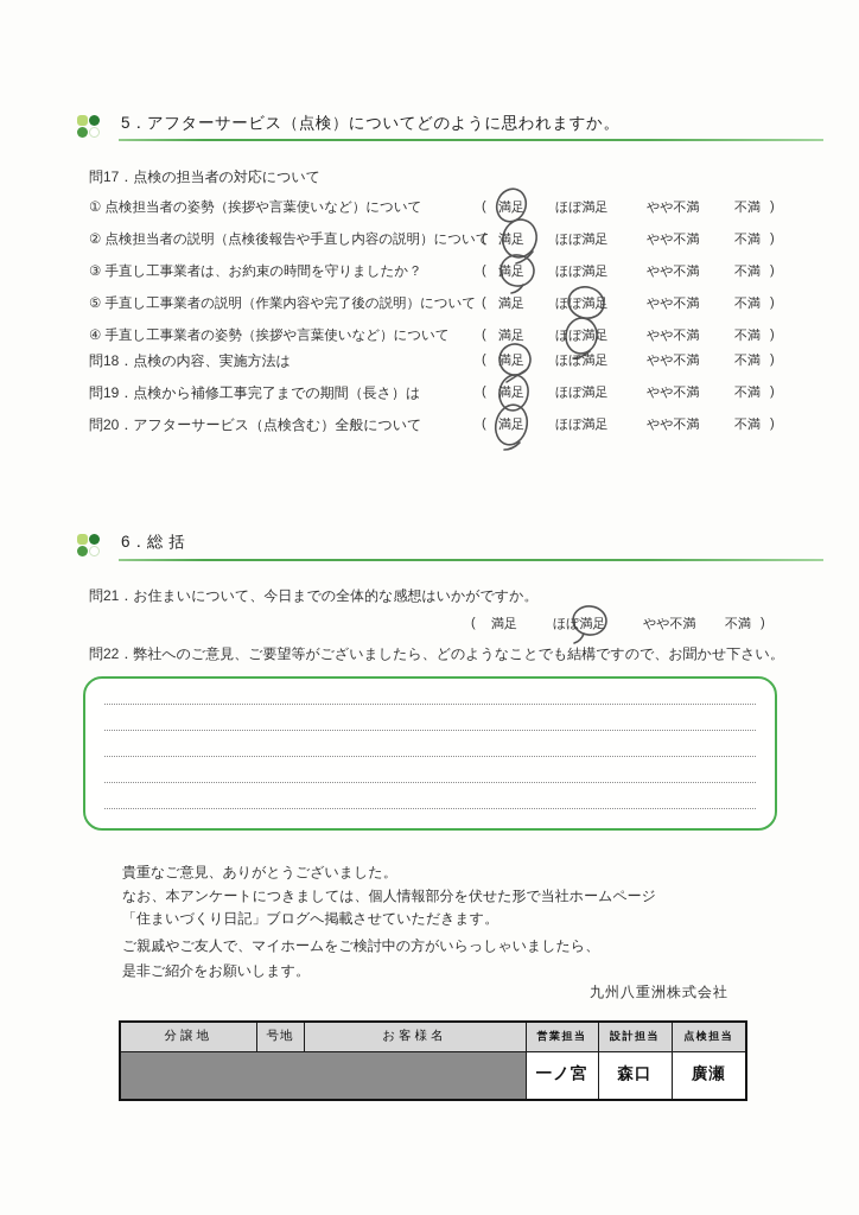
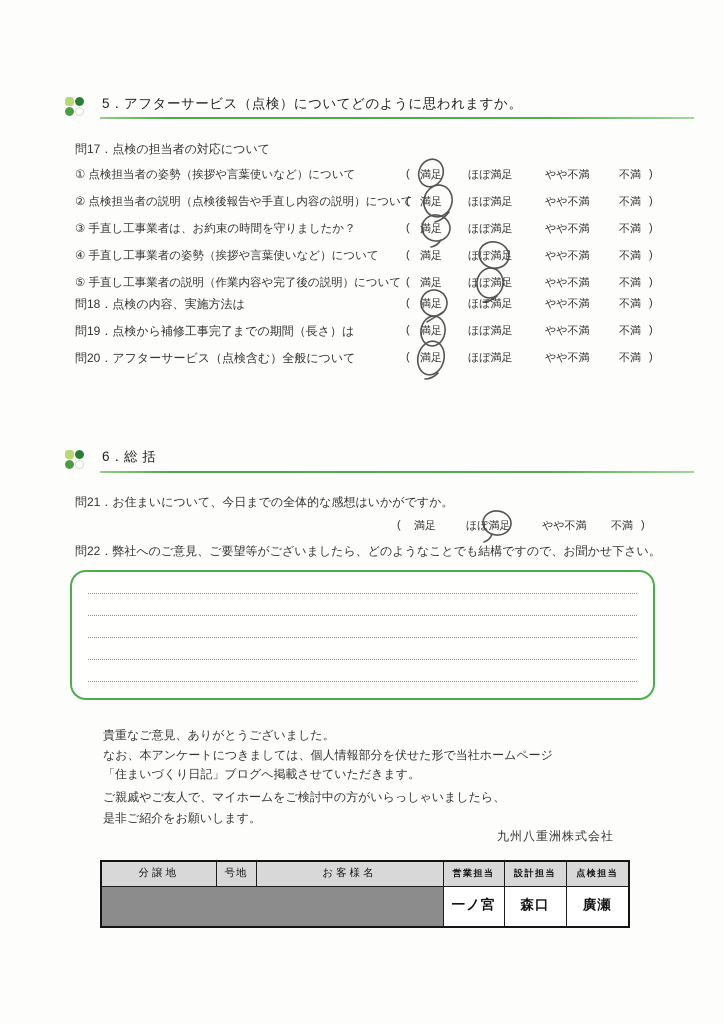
  5．アフターサービス（点検）についてどのように思われますか。
  問17．点検の担当者の対応について
  ① 点検担当者の姿勢（挨拶や言葉使いなど）について
  (
  満足
  ほぼ満足
  やや不満
  不満
  )
  ② 点検担当者の説明（点検後報告や手直し内容の説明）について
  (
  満足
  ほぼ満足
  やや不満
  不満
  )
  ③ 手直し工事業者は、お約束の時間を守りましたか？
  (
  満足
  ほぼ満足
  やや不満
  不満
  )
- ⑤ 手直し工事業者の説明（作業内容や完了後の説明）について
+ ④ 手直し工事業者の姿勢（挨拶や言葉使いなど）について
  (
  満足
  ほぼ満足
  やや不満
  不満
  )
- ④ 手直し工事業者の姿勢（挨拶や言葉使いなど）について
+ ⑤ 手直し工事業者の説明（作業内容や完了後の説明）について
  (
  満足
  ほぼ満足
  やや不満
  不満
  )
  問18．点検の内容、実施方法は
  (
  満足
  ほぼ満足
  やや不満
  不満
  )
  問19．点検から補修工事完了までの期間（長さ）は
  (
  満足
  ほぼ満足
  やや不満
  不満
  )
  問20．アフターサービス（点検含む）全般について
  (
  満足
  ほぼ満足
  やや不満
  不満
  )
  6．総 括
  問21．お住まいについて、今日までの全体的な感想はいかがですか。
  (
  満足
  ほぼ満足
  やや不満
  不満
  )
  問22．弊社へのご意見、ご要望等がございましたら、どのようなことでも結構ですので、お聞かせ下さい。
  貴重なご意見、ありがとうございました。
  なお、本アンケートにつきましては、個人情報部分を伏せた形で当社ホームページ
  「住まいづくり日記」ブログへ掲載させていただきます。
  ご親戚やご友人で、マイホームをご検討中の方がいらっしゃいましたら、
  是非ご紹介をお願いします。
  九州八重洲株式会社
  分譲地	号地	お客様名	営業担当	設計担当	点検担当
  	一ノ宮	森口	廣瀬
